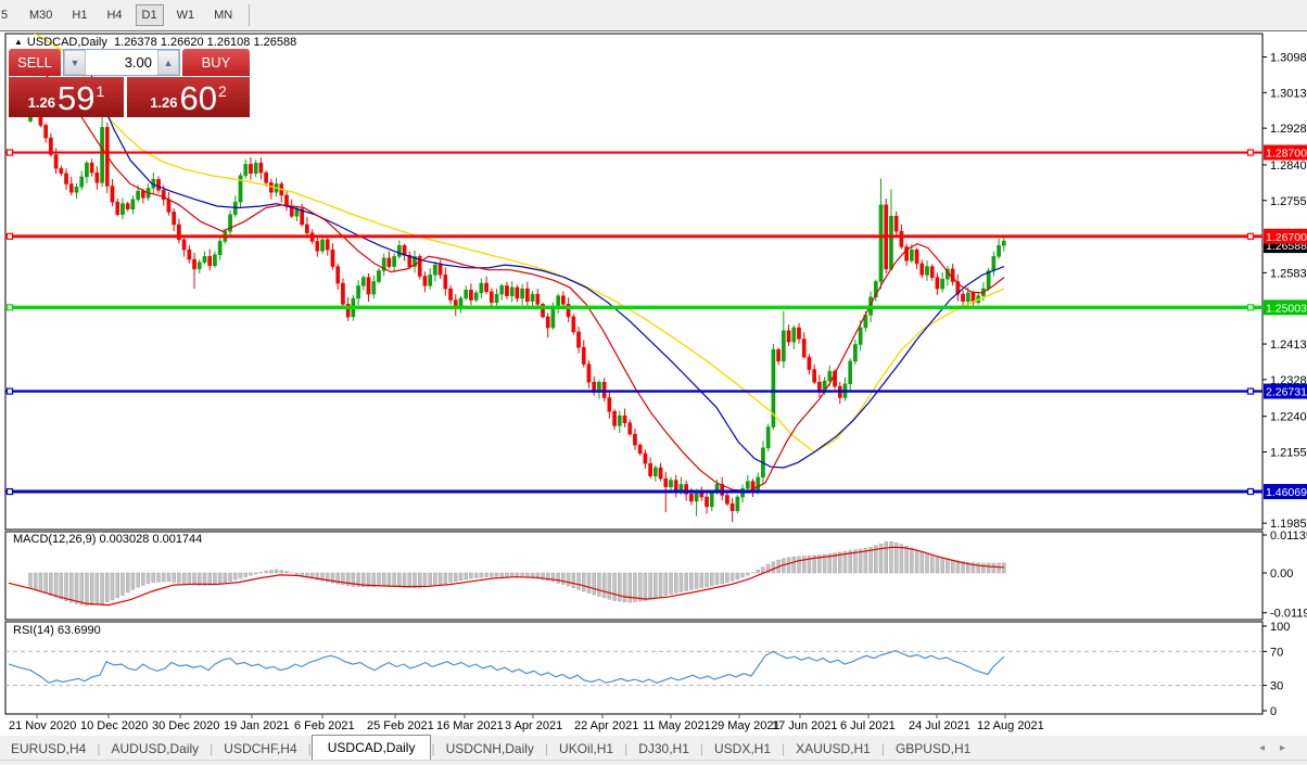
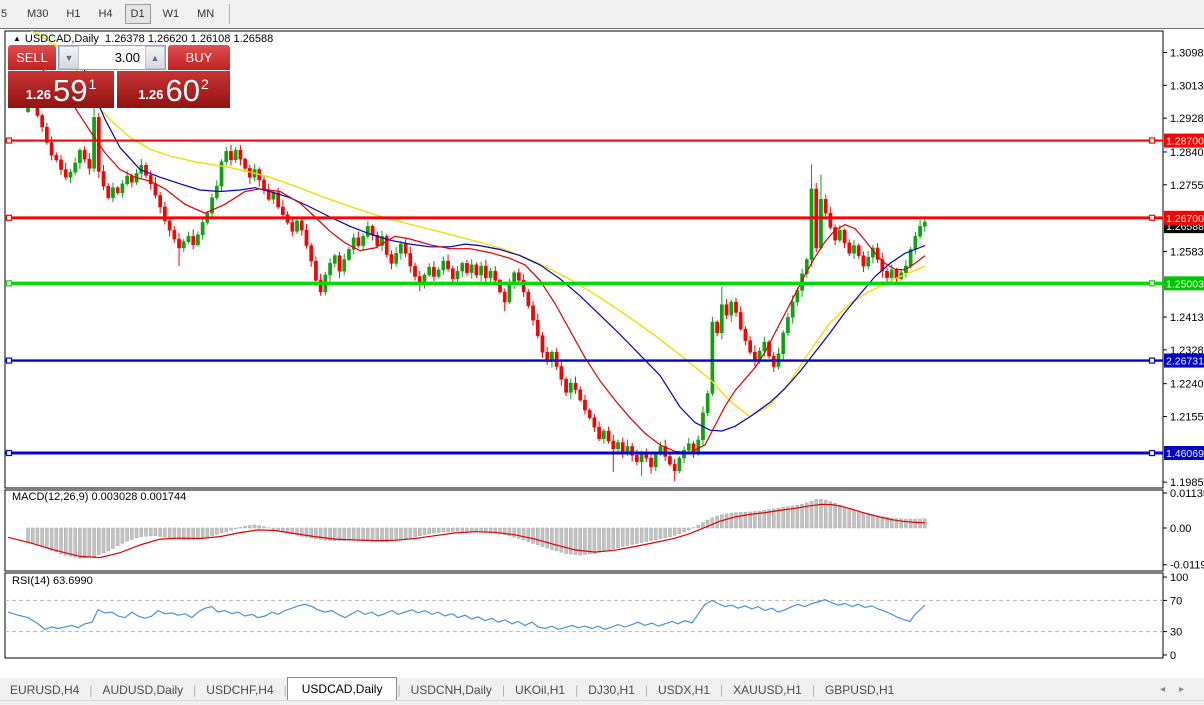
  5
  M30
  H1
  H4
  D1
  W1
  MN
  1.3098
  1.3013
  1.2928
  1.2840
  1.2755
  1.2583
  1.2413
  1.2328
  1.2240
  1.2155
  1.1985
  0.0113
  0.00
  -0.0119
  100
  70
  30
  0
  1.26588
  1.28700
  1.26700
  1.25003
  2.26731
  1.46069
- 21 Nov 2020
- 10 Dec 2020
- 30 Dec 2020
- 19 Jan 2021
- 6 Feb 2021
- 25 Feb 2021
- 16 Mar 2021
- 3 Apr 2021
- 22 Apr 2021
- 11 May 2021
- 29 May 2021
- 17 Jun 2021
- 6 Jul 2021
- 24 Jul 2021
- 12 Aug 2021
  ▲ USDCAD,Daily 1.26378 1.26620 1.26108 1.26588
  SELL
  ▼
  3.00
  ▲
  BUY
  1.26
  59
  1
  1.26
  60
  2
  MACD(12,26,9) 0.003028 0.001744
  RSI(14) 63.6990
  EURUSD,H4
  |
  AUDUSD,Daily
  |
  USDCHF,H4
  |
  USDCAD,Daily
  |
  USDCNH,Daily
  |
  UKOil,H1
  |
  DJ30,H1
  |
  USDX,H1
  |
  XAUUSD,H1
  |
  GBPUSD,H1
  ◂▸
